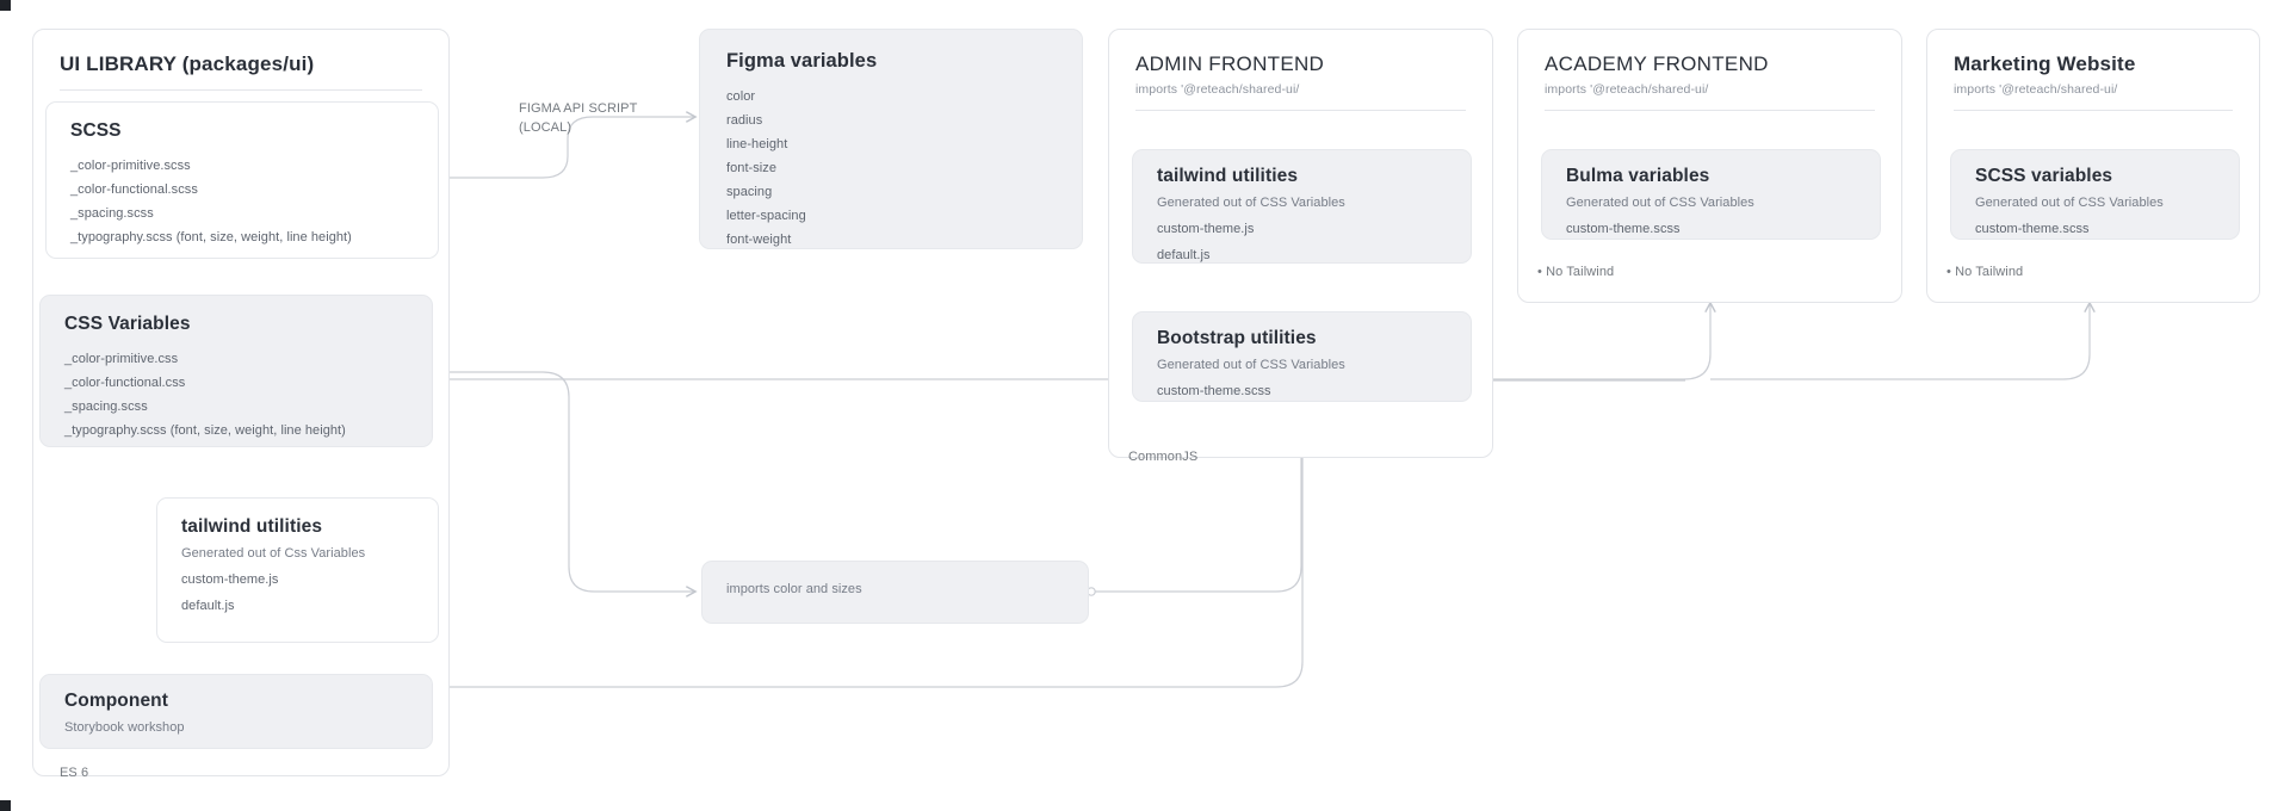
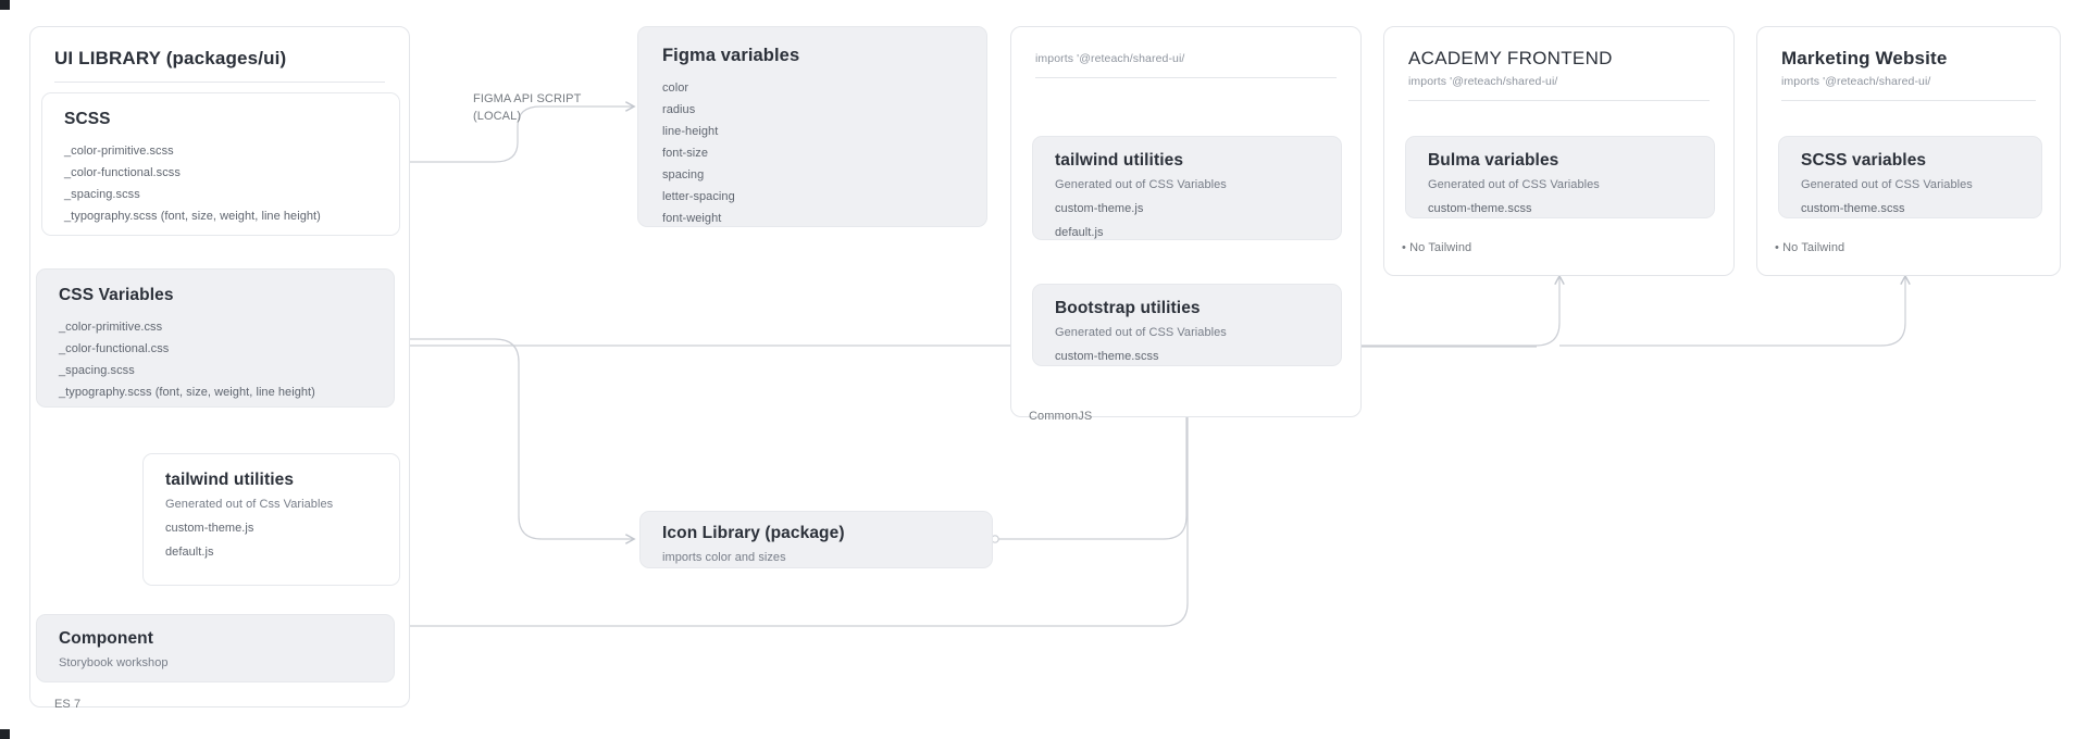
  UI LIBRARY (packages/ui)
  SCSS
  _color-primitive.scss
  _color-functional.scss
  _spacing.scss
  _typography.scss (font, size, weight, line height)
  CSS Variables
  _color-primitive.css
  _color-functional.css
  _spacing.scss
  _typography.scss (font, size, weight, line height)
  tailwind utilities
  Generated out of Css Variables
  custom-theme.js
  default.js
  Component
  Storybook workshop
- ES 6
+ ES 7
  FIGMA API SCRIPT
  (LOCAL)
  Figma variables
  color
  radius
  line-height
  font-size
  spacing
  letter-spacing
  font-weight
+ Icon Library (package)
  imports color and sizes
- ADMIN FRONTEND
  imports '@reteach/shared-ui/
  tailwind utilities
  Generated out of CSS Variables
  custom-theme.js
  default.js
  Bootstrap utilities
  Generated out of CSS Variables
  custom-theme.scss
  CommonJS
  ACADEMY FRONTEND
  imports '@reteach/shared-ui/
  Bulma variables
  Generated out of CSS Variables
  custom-theme.scss
  • No Tailwind
  Marketing Website
  imports '@reteach/shared-ui/
  SCSS variables
  Generated out of CSS Variables
  custom-theme.scss
  • No Tailwind
